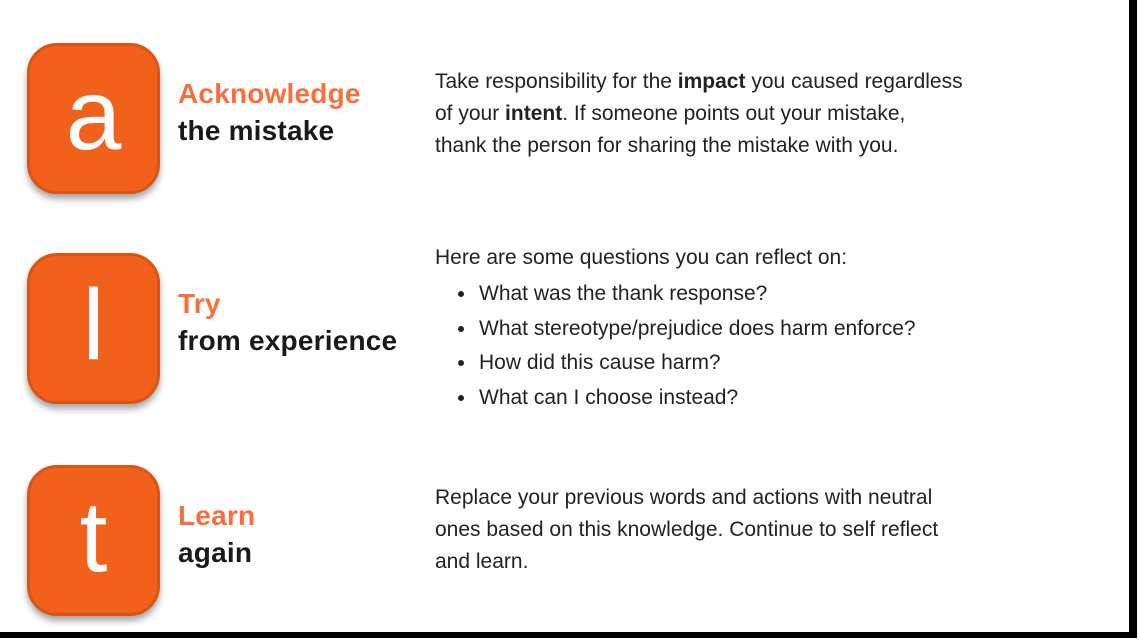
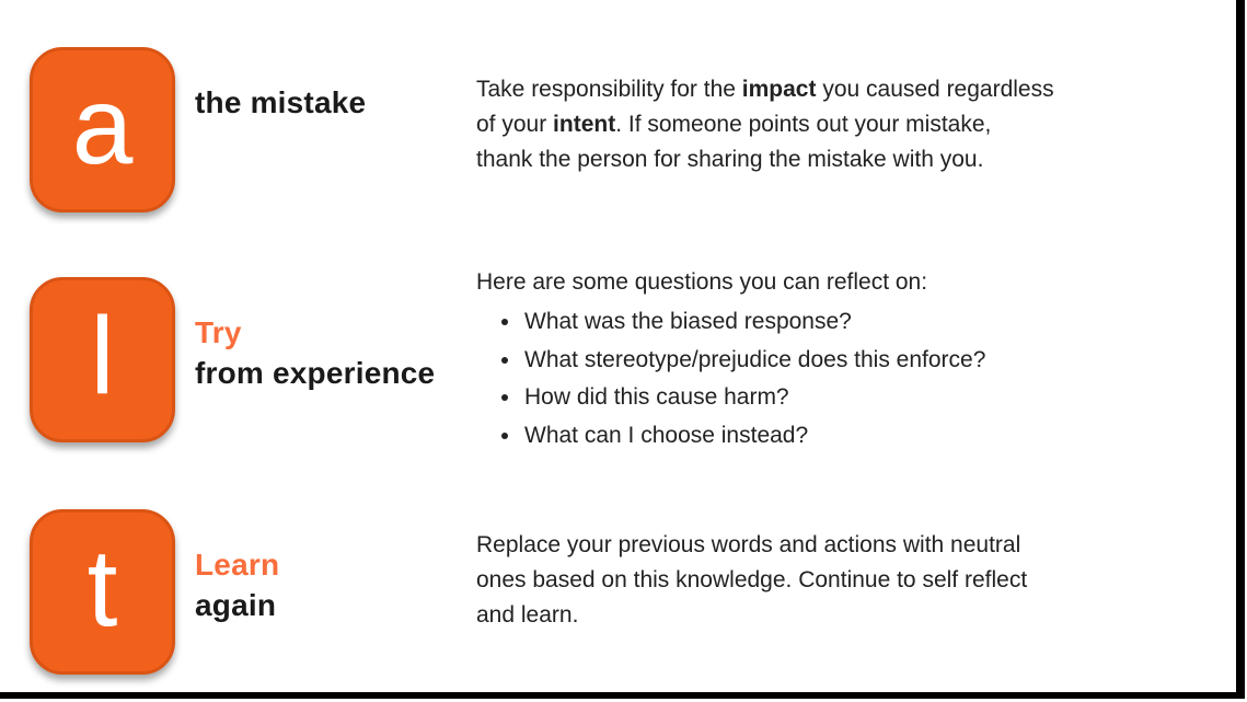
  a
- Acknowledge
  the mistake
  Take responsibility for the impact you caused regardless
  of your intent. If someone points out your mistake,
  thank the person for sharing the mistake with you.
  l
  Try
  from experience
  Here are some questions you can reflect on:
- What was the thank response?
+ What was the biased response?
- What stereotype/prejudice does harm enforce?
+ What stereotype/prejudice does this enforce?
  How did this cause harm?
  What can I choose instead?
  t
  Learn
  again
  Replace your previous words and actions with neutral
  ones based on this knowledge. Continue to self reflect
  and learn.
